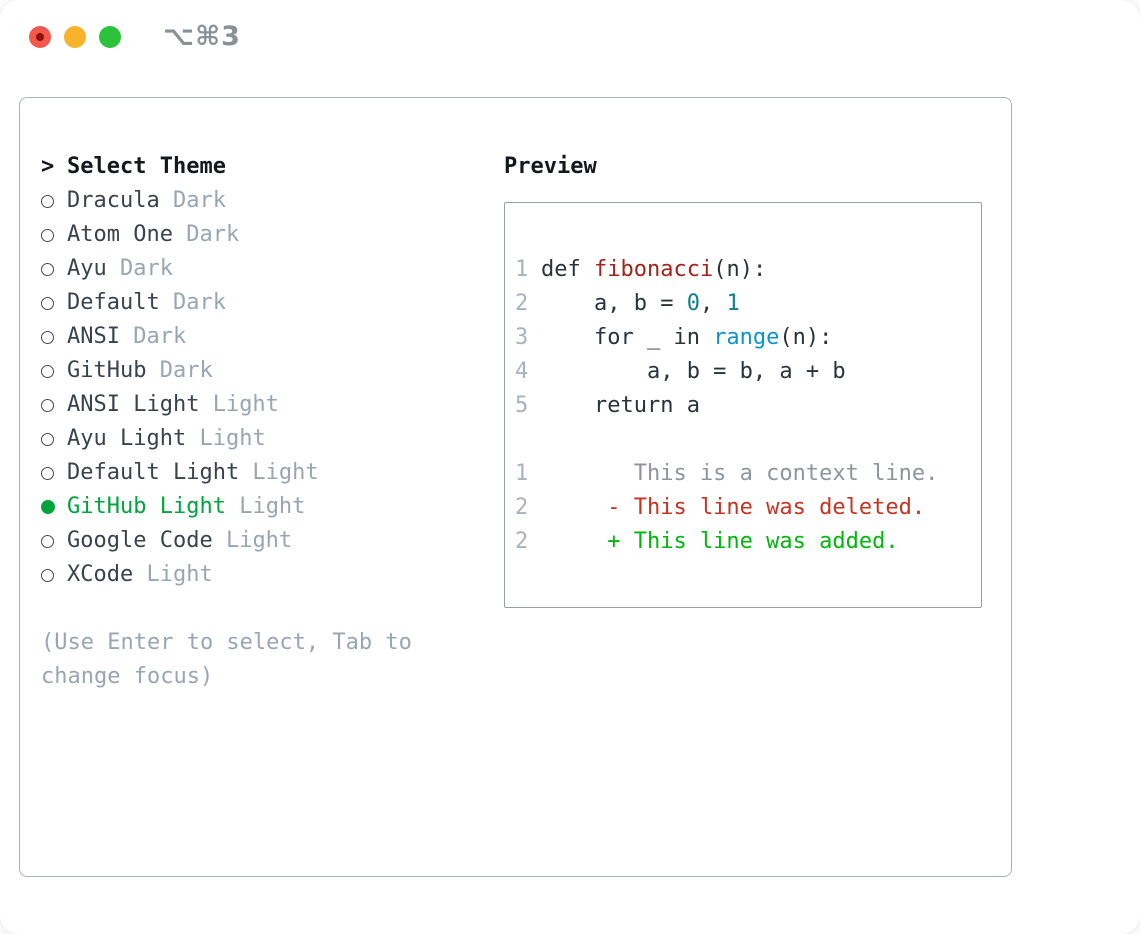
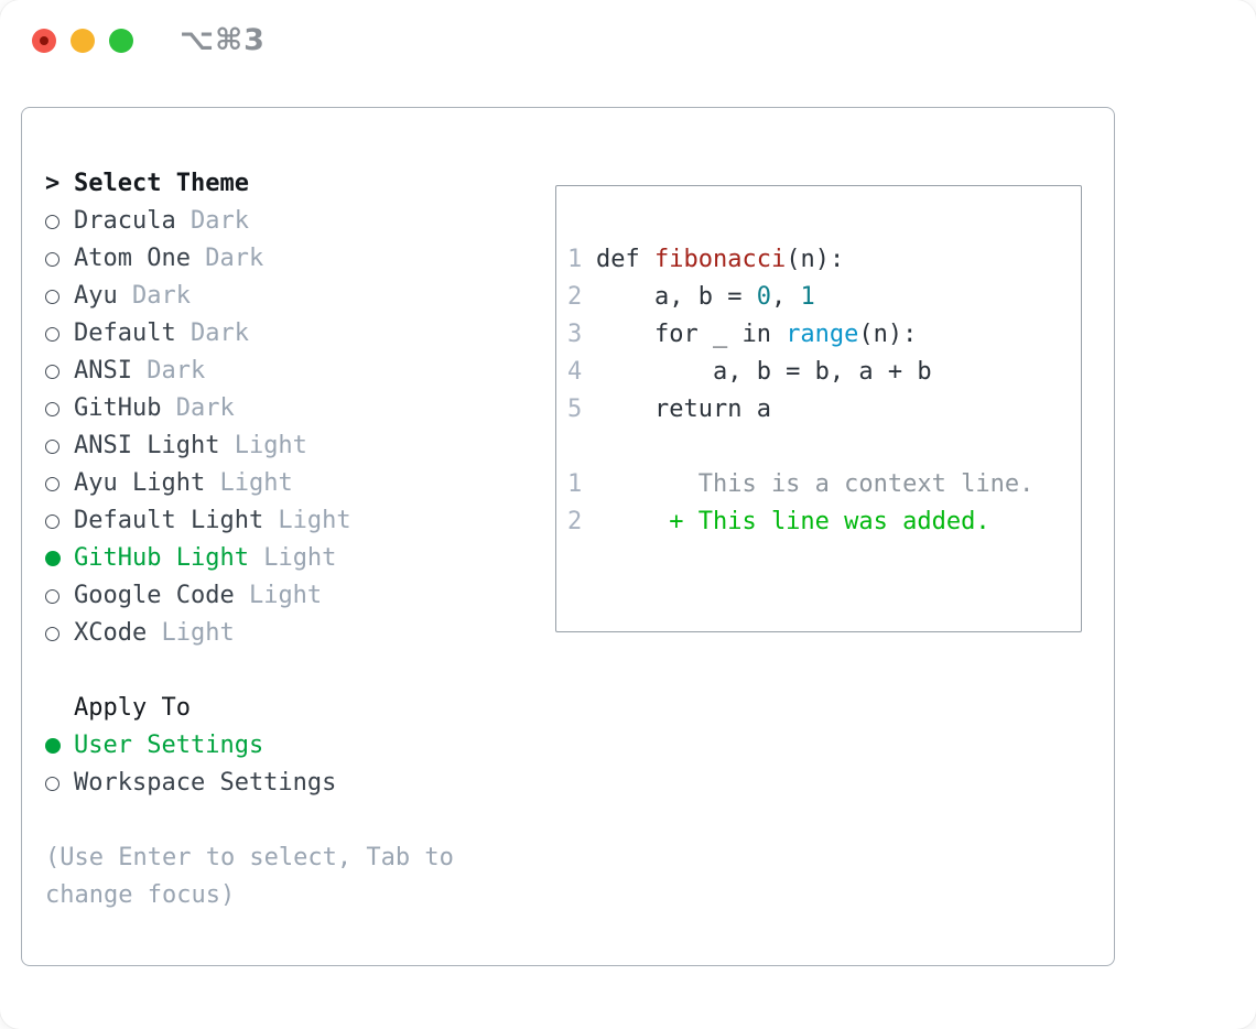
  ⌥⌘3
  >
  Select Theme
  Dracula
  Dark
  Atom One
  Dark
  Ayu
  Dark
  Default
  Dark
  ANSI
  Dark
  GitHub
  Dark
  ANSI Light
  Light
  Ayu Light
  Light
  Default Light
  Light
  GitHub Light
  Light
  Google Code
  Light
  XCode
  Light
+ Apply To
+ User Settings
+ Workspace Settings
  (Use Enter to select, Tab to change focus)
- Preview
  1 def fibonacci(n):
  2 a, b = 0, 1
  3 for _ in range(n):
  4 a, b = b, a + b
  5 return a
  1 This is a context line.
- 2 - This line was deleted.
  2 + This line was added.
